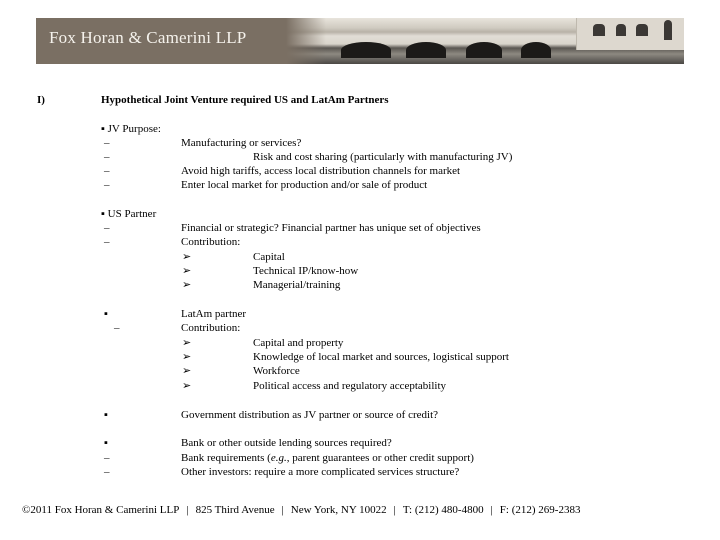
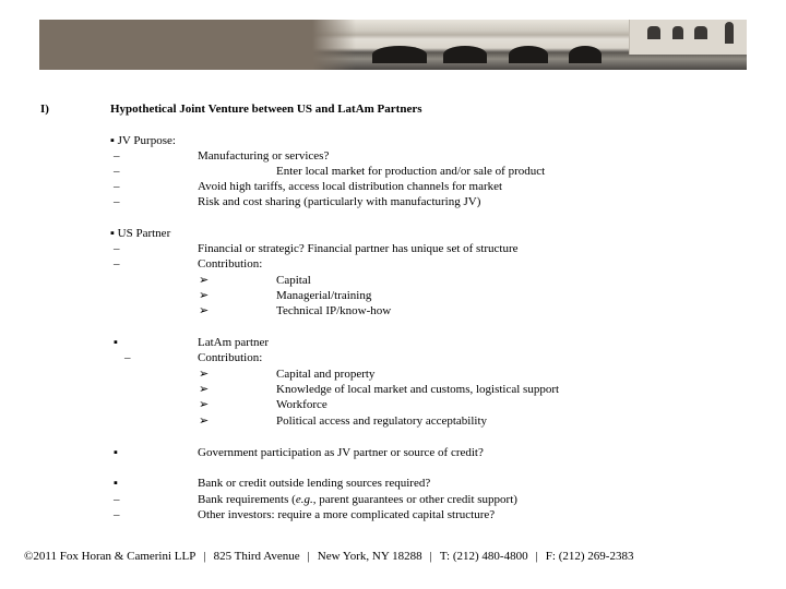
- Fox Horan & Camerini LLP
  I)
- Hypothetical Joint Venture required US and LatAm Partners
+ Hypothetical Joint Venture between US and LatAm Partners
  ▪ JV Purpose:
  –
  Manufacturing or services?
  –
- Risk and cost sharing (particularly with manufacturing JV)
+ Enter local market for production and/or sale of product
  –
  Avoid high tariffs, access local distribution channels for market
  –
- Enter local market for production and/or sale of product
+ Risk and cost sharing (particularly with manufacturing JV)
  ▪ US Partner
  –
- Financial or strategic? Financial partner has unique set of objectives
+ Financial or strategic? Financial partner has unique set of structure
  –
  Contribution:
  ➢
  Capital
  ➢
- Technical IP/know-how
+ Managerial/training
  ➢
- Managerial/training
+ Technical IP/know-how
  ▪
  LatAm partner
  –
  Contribution:
  ➢
  Capital and property
  ➢
- Knowledge of local market and sources, logistical support
+ Knowledge of local market and customs, logistical support
  ➢
  Workforce
  ➢
  Political access and regulatory acceptability
  ▪
- Government distribution as JV partner or source of credit?
+ Government participation as JV partner or source of credit?
  ▪
- Bank or other outside lending sources required?
+ Bank or credit outside lending sources required?
  –
  Bank requirements (e.g., parent guarantees or other credit support)
  –
- Other investors: require a more complicated services structure?
+ Other investors: require a more complicated capital structure?
- ©2011 Fox Horan & Camerini LLP | 825 Third Avenue | New York, NY 10022 | T: (212) 480-4800 | F: (212) 269-2383
+ ©2011 Fox Horan & Camerini LLP | 825 Third Avenue | New York, NY 18288 | T: (212) 480-4800 | F: (212) 269-2383
